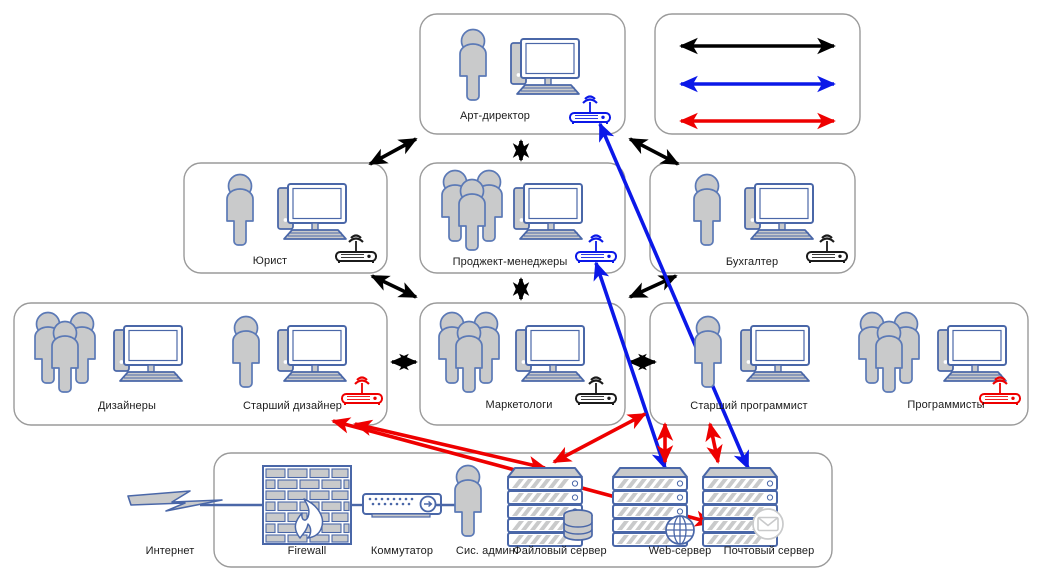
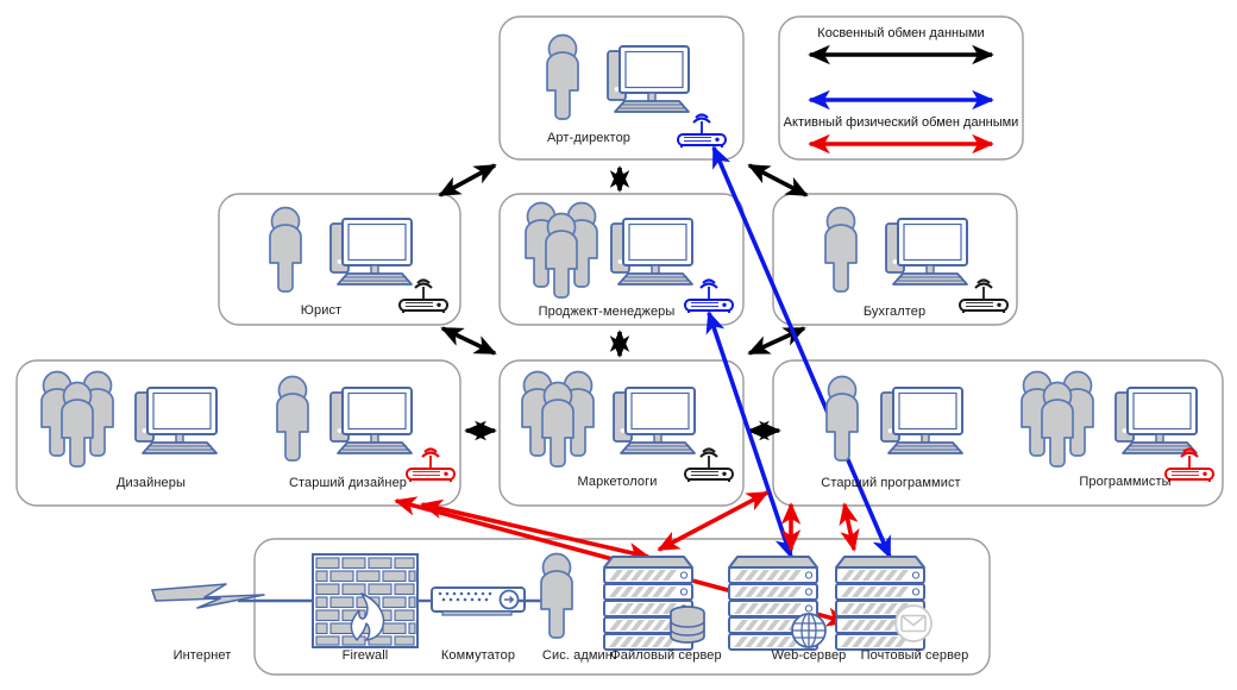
  Арт-директор
  Юрист
  Проджект-менеджеры
  Бухгалтер
  Дизайнеры
  Старший дизайнер
  Маркетологи
  Старший программист
  Программисты
  Интернет
  Firewall
  Коммутатор
  Сис. админ.
  Файловый сервер
  Web-сервер
  Почтовый сервер
+ Косвенный обмен данными
+ Активный физический обмен данными
